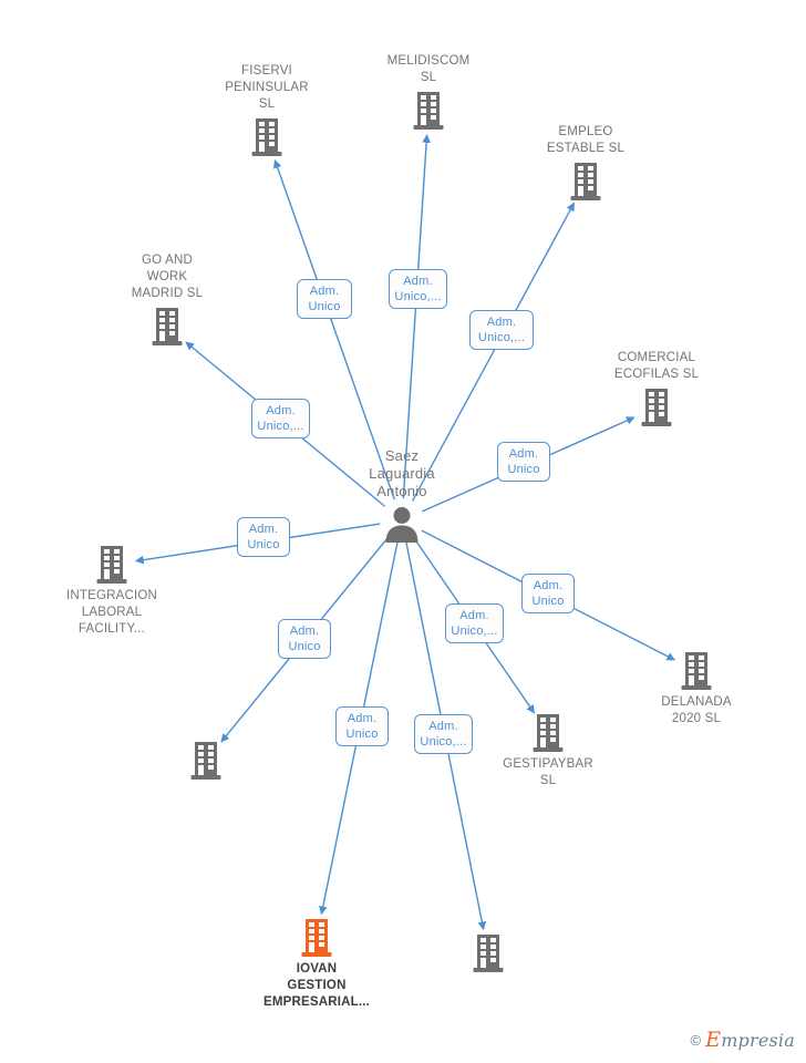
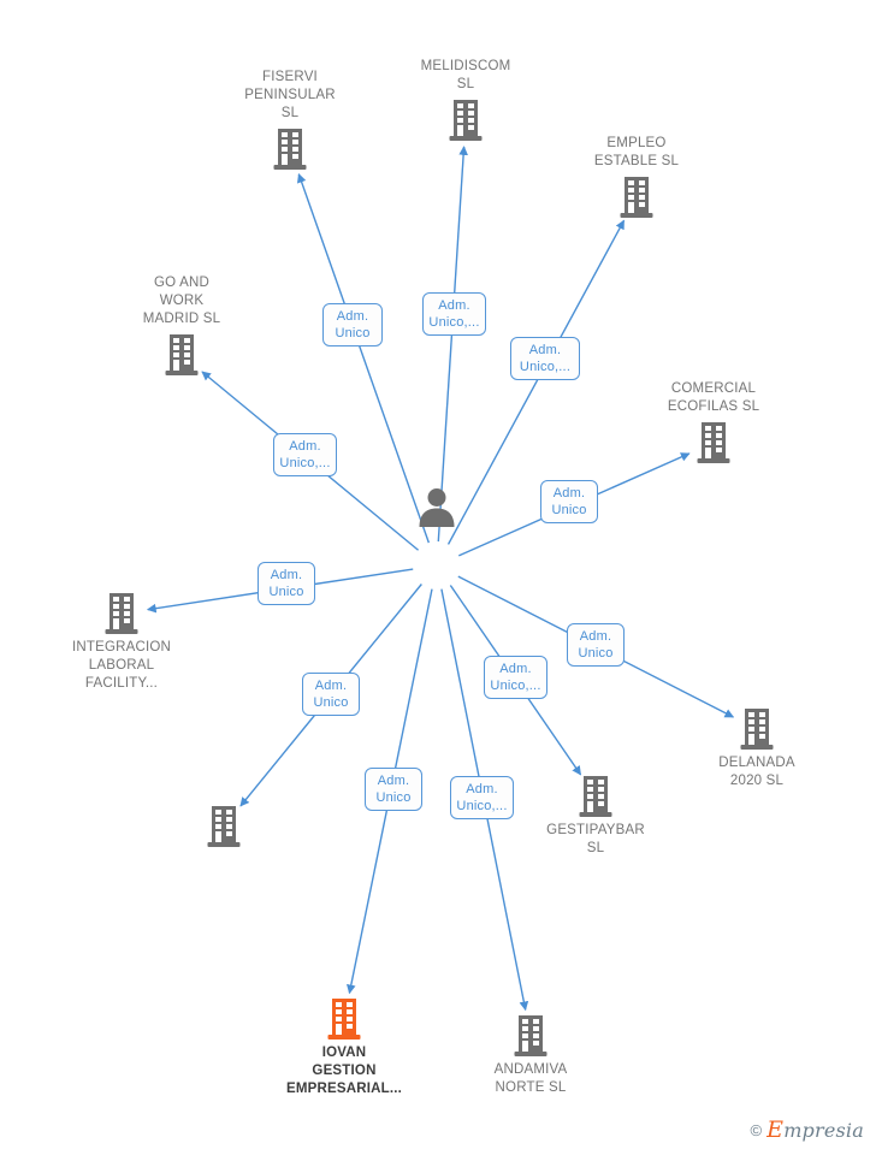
- Saez
- Laguardia
- Antonio
  FISERVI
  PENINSULAR
  SL
  MELIDISCOM
  SL
  EMPLEO
  ESTABLE SL
  GO AND
  WORK
  MADRID SL
  COMERCIAL
  ECOFILAS SL
  INTEGRACION
  LABORAL
  FACILITY...
  DELANADA
  2020 SL
  GESTIPAYBAR
  SL
  IOVAN
  GESTION
  EMPRESARIAL...
+ ANDAMIVA
+ NORTE SL
  Adm.
  Unico
  Adm.
  Unico,...
  Adm.
  Unico,...
  Adm.
  Unico,...
  Adm.
  Unico
  Adm.
  Unico
  Adm.
  Unico
  Adm.
  Unico
  Adm.
  Unico,...
  Adm.
  Unico
  Adm.
  Unico,...
  ©
  Empresia
